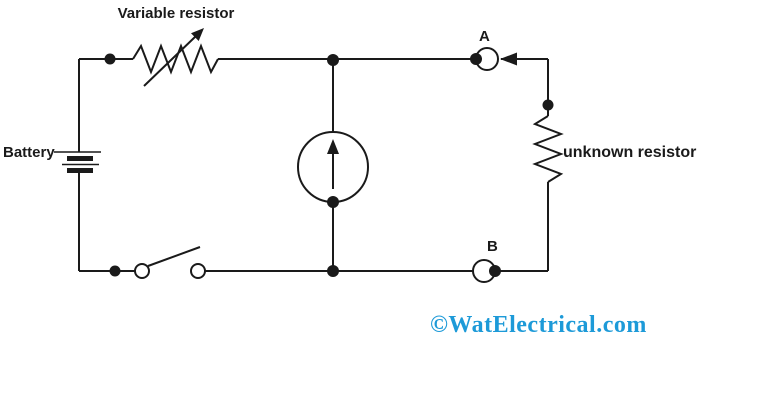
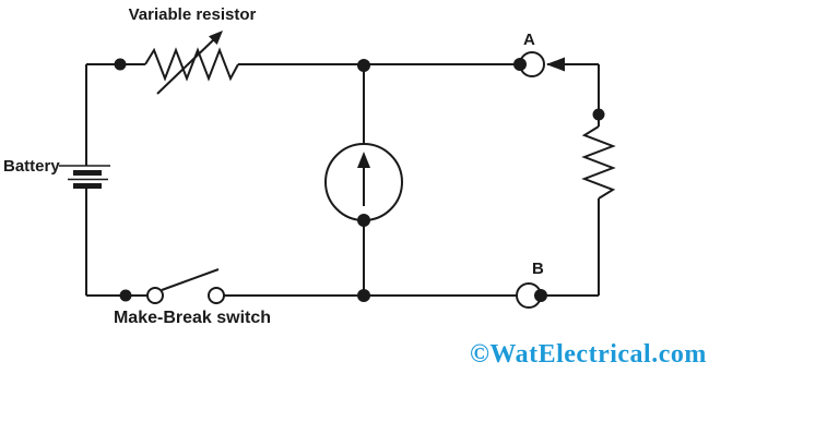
  Variable resistor
  Battery
+ Make-Break switch
  A
  B
- unknown resistor
  ©WatElectrical.com
